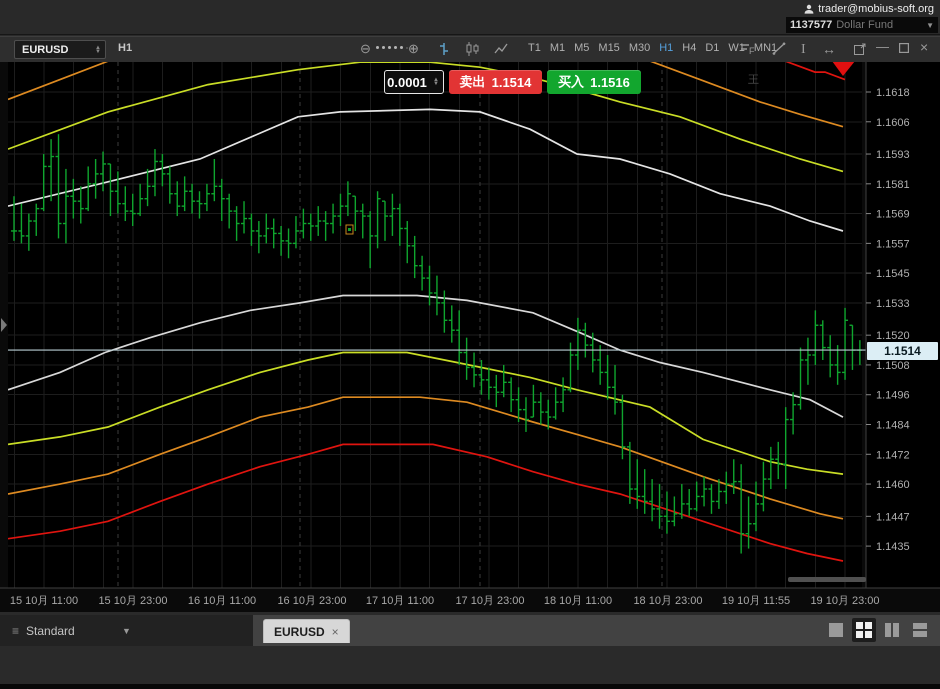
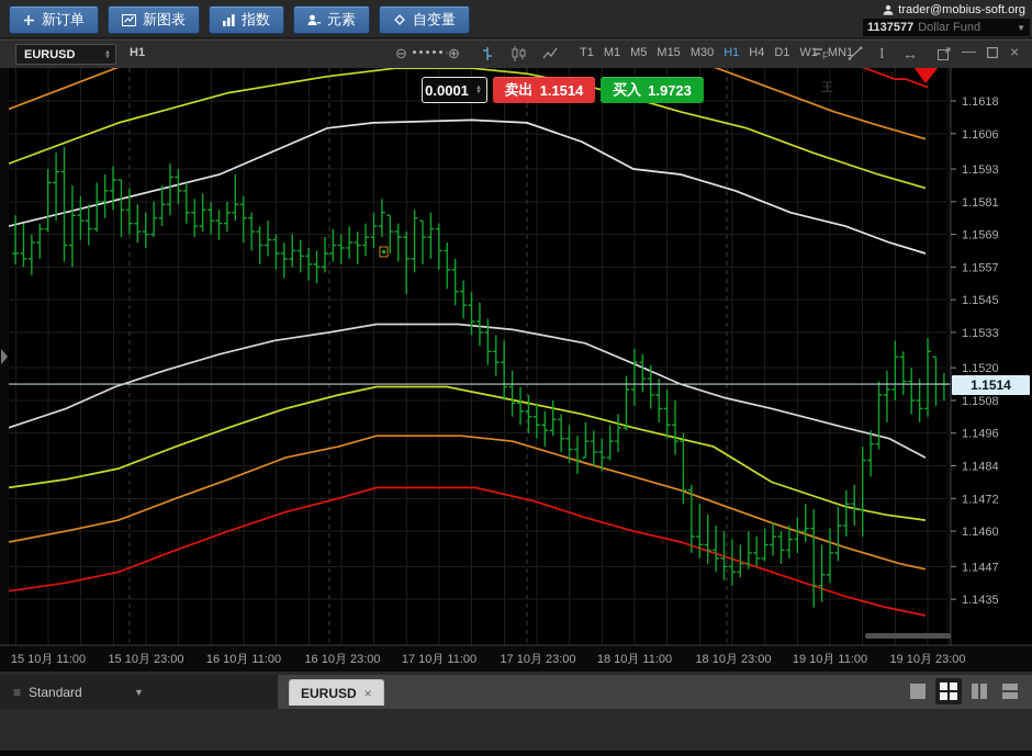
+ 新订单
+ 新图表
+ 指数
+ 元素
+ 自变量
  trader@mobius-soft.org
  1137577
  Dollar Fund
  ▼
  EURUSD
  H1
  ⊖
  ⊕
  T1
  M1
  M5
  M15
  M30
  H1
  H4
  D1
  W1
  MN1
  F
  I
  ↔
  —
  ×
  王
  1.1618
  1.1606
  1.1593
  1.1581
  1.1569
  1.1557
  1.1545
  1.1533
  1.1520
  1.1508
  1.1496
  1.1484
  1.1472
  1.1460
  1.1447
  1.1435
  15 10月 11:00
  15 10月 23:00
  16 10月 11:00
  16 10月 23:00
  17 10月 11:00
  17 10月 23:00
  18 10月 11:00
  18 10月 23:00
- 19 10月 11:55
+ 19 10月 11:00
  19 10月 23:00
  0.0001
  卖出
  1.1514
  买入
- 1.1516
+ 1.9723
  1.1514
  ≡
  Standard
  ▼
  EURUSD
  ×
